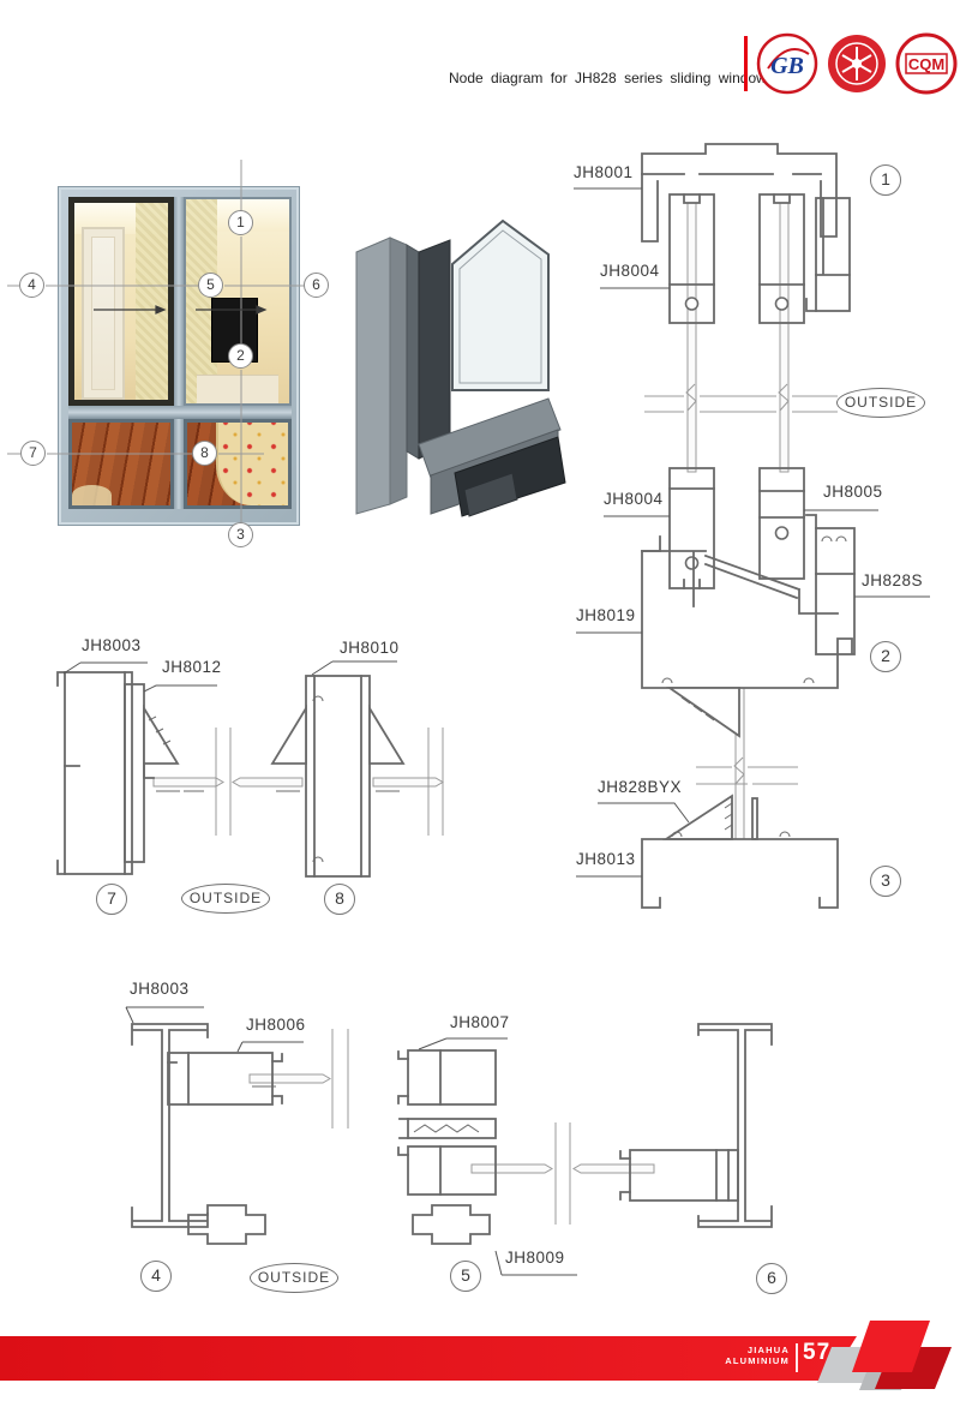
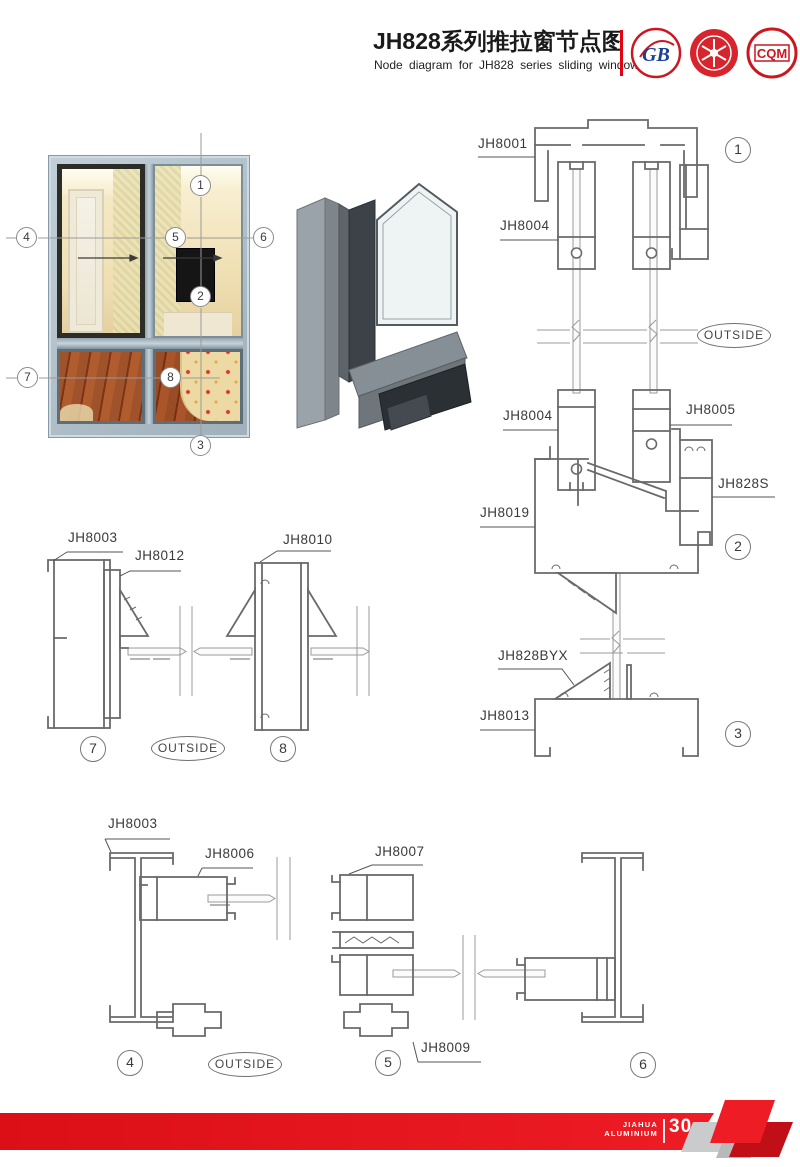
+ JH828系列推拉窗节点图
  Node diagram for JH828 series sliding wino
  GB
  CQM
  1
  4
  5
  6
  2
  7
  8
  3
  JH8001
  JH8004
  JH8004
  JH8005
  JH828S
  JH8019
  JH828BYX
  JH8013
  1
  2
  3
  OUTSIDE
  JH8003
  JH8012
  JH8010
  7
  OUTSIDE
  8
  JH8003
  JH8006
  JH8007
  JH8009
  4
  OUTSIDE
  5
  6
  JIAHUA
  ALUMINIUM
- 57
+ 30
